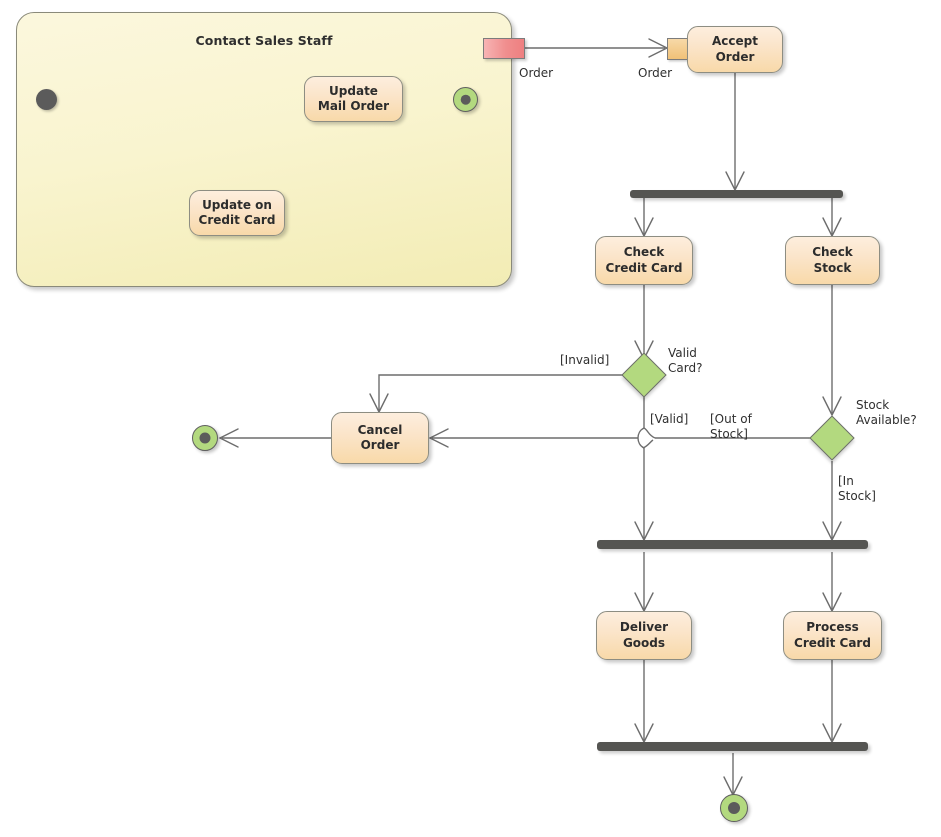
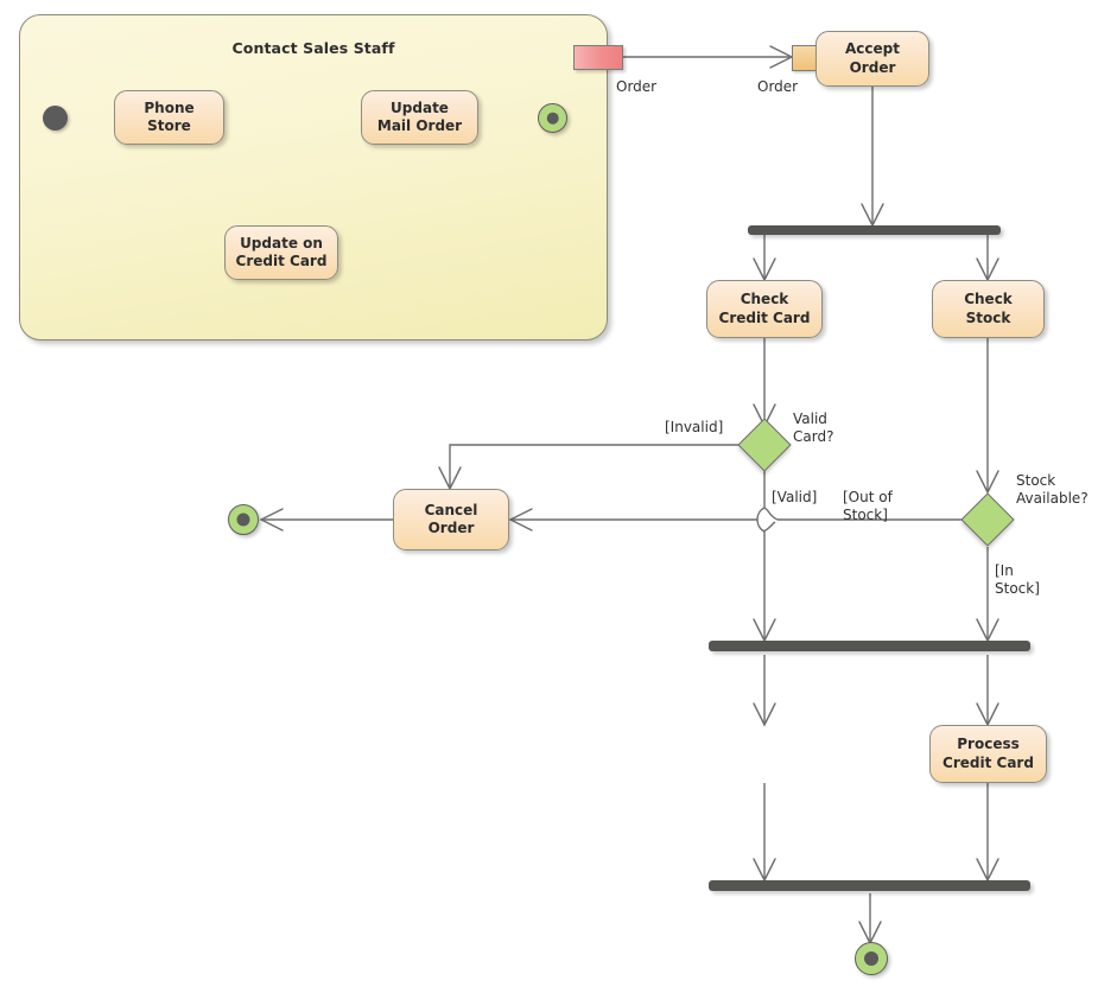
  Contact Sales Staff
+ Phone
+ Store
  Update on
  Credit Card
  Update
  Mail Order
  Order
  Order
  Accept
  Order
  Check
  Credit Card
  Check
  Stock
  Valid
  Card?
  Stock
  Available?
  [Invalid]
  [Valid]
  [Out of
  Stock]
  [In
  Stock]
  Cancel
  Order
- Deliver
- Goods
  Process
  Credit Card
